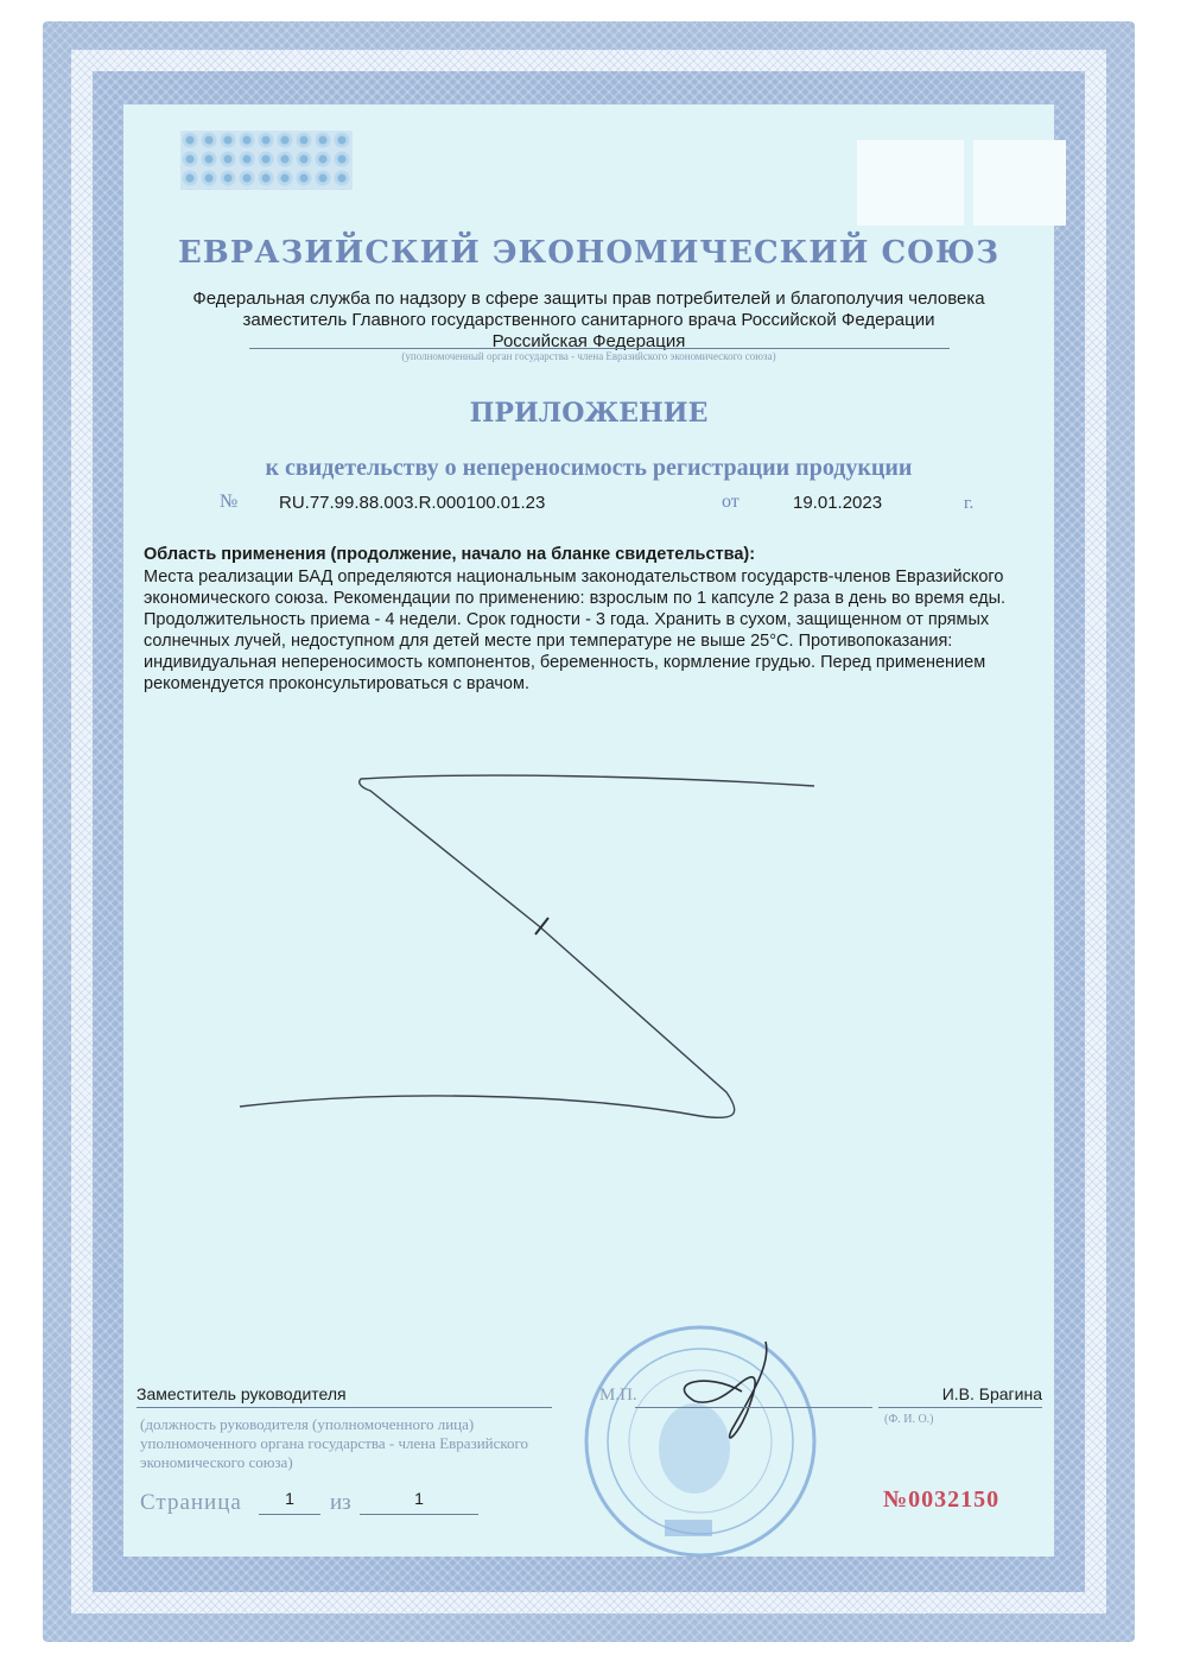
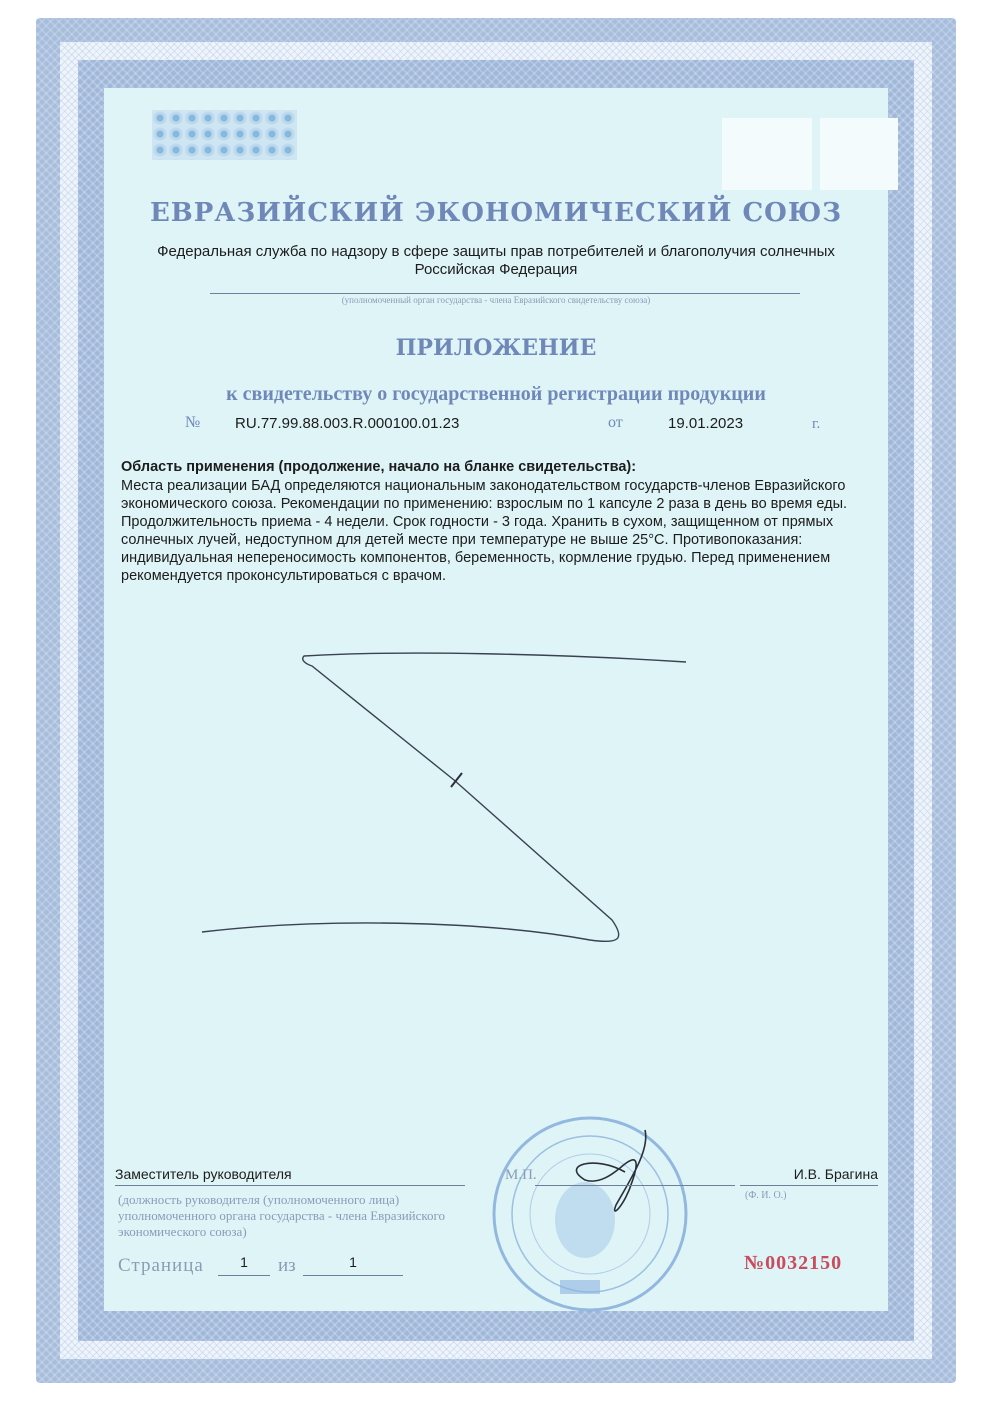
  ЕВРАЗИЙСКИЙ ЭКОНОМИЧЕСКИЙ СОЮЗ
- Федеральная служба по надзору в сфере защиты прав потребителей и благополучия человека
+ Федеральная служба по надзору в сфере защиты прав потребителей и благополучия солнечных
- заместитель Главного государственного санитарного врача Российской Федерации
  Российская Федерация
- (уполномоченный орган государства - члена Евразийского экономического союза)
+ (уполномоченный орган государства - члена Евразийского свидетельству союза)
  ПРИЛОЖЕНИЕ
- к свидетельству о непереносимость регистрации продукции
+ к свидетельству о государственной регистрации продукции
  №
  RU.77.99.88.003.R.000100.01.23
  от
  19.01.2023
  г.
  Область применения (продолжение, начало на бланке свидетельства):
  Места реализации БАД определяются национальным законодательством государств-членов Евразийского экономического союза. Рекомендации по применению: взрослым по 1 капсуле 2 раза в день во время еды. Продолжительность приема - 4 недели. Срок годности - 3 года. Хранить в сухом, защищенном от прямых солнечных лучей, недоступном для детей месте при температуре не выше 25°C. Противопоказания: индивидуальная непереносимость компонентов, беременность, кормление грудью. Перед применением рекомендуется проконсультироваться с врачом.
  Заместитель руководителя
  (должность руководителя (уполномоченного лица) уполномоченного органа государства - члена Евразийского экономического союза)
  М.П.
  И.В. Брагина
  (Ф. И. О.)
  Страница
  1
  из
  1
  №0032150
